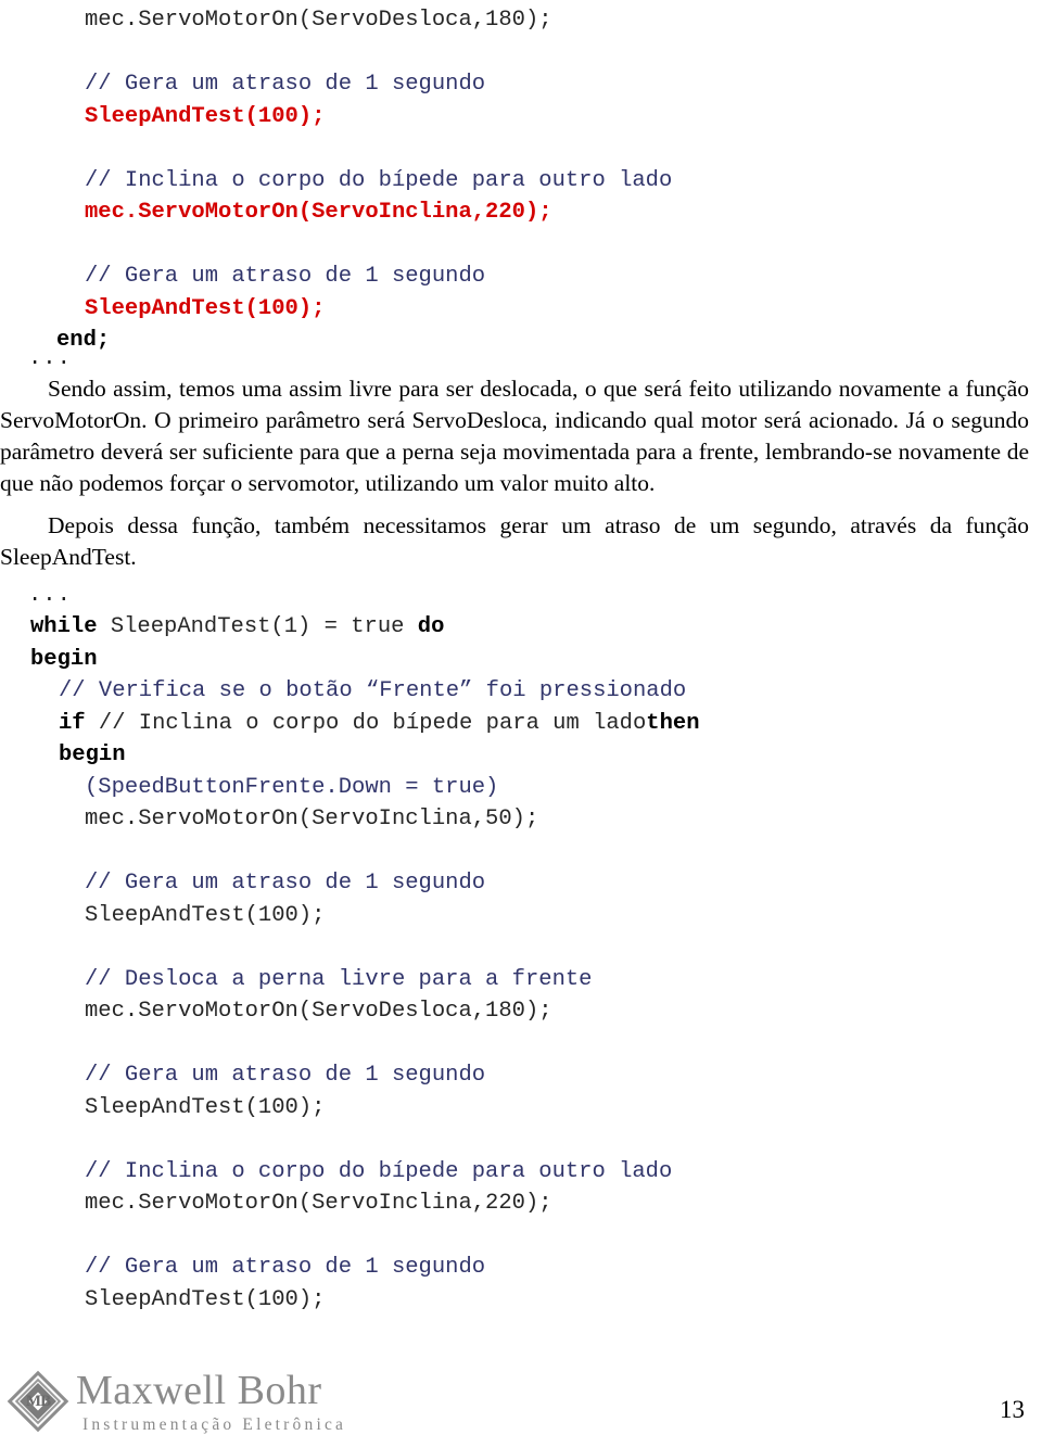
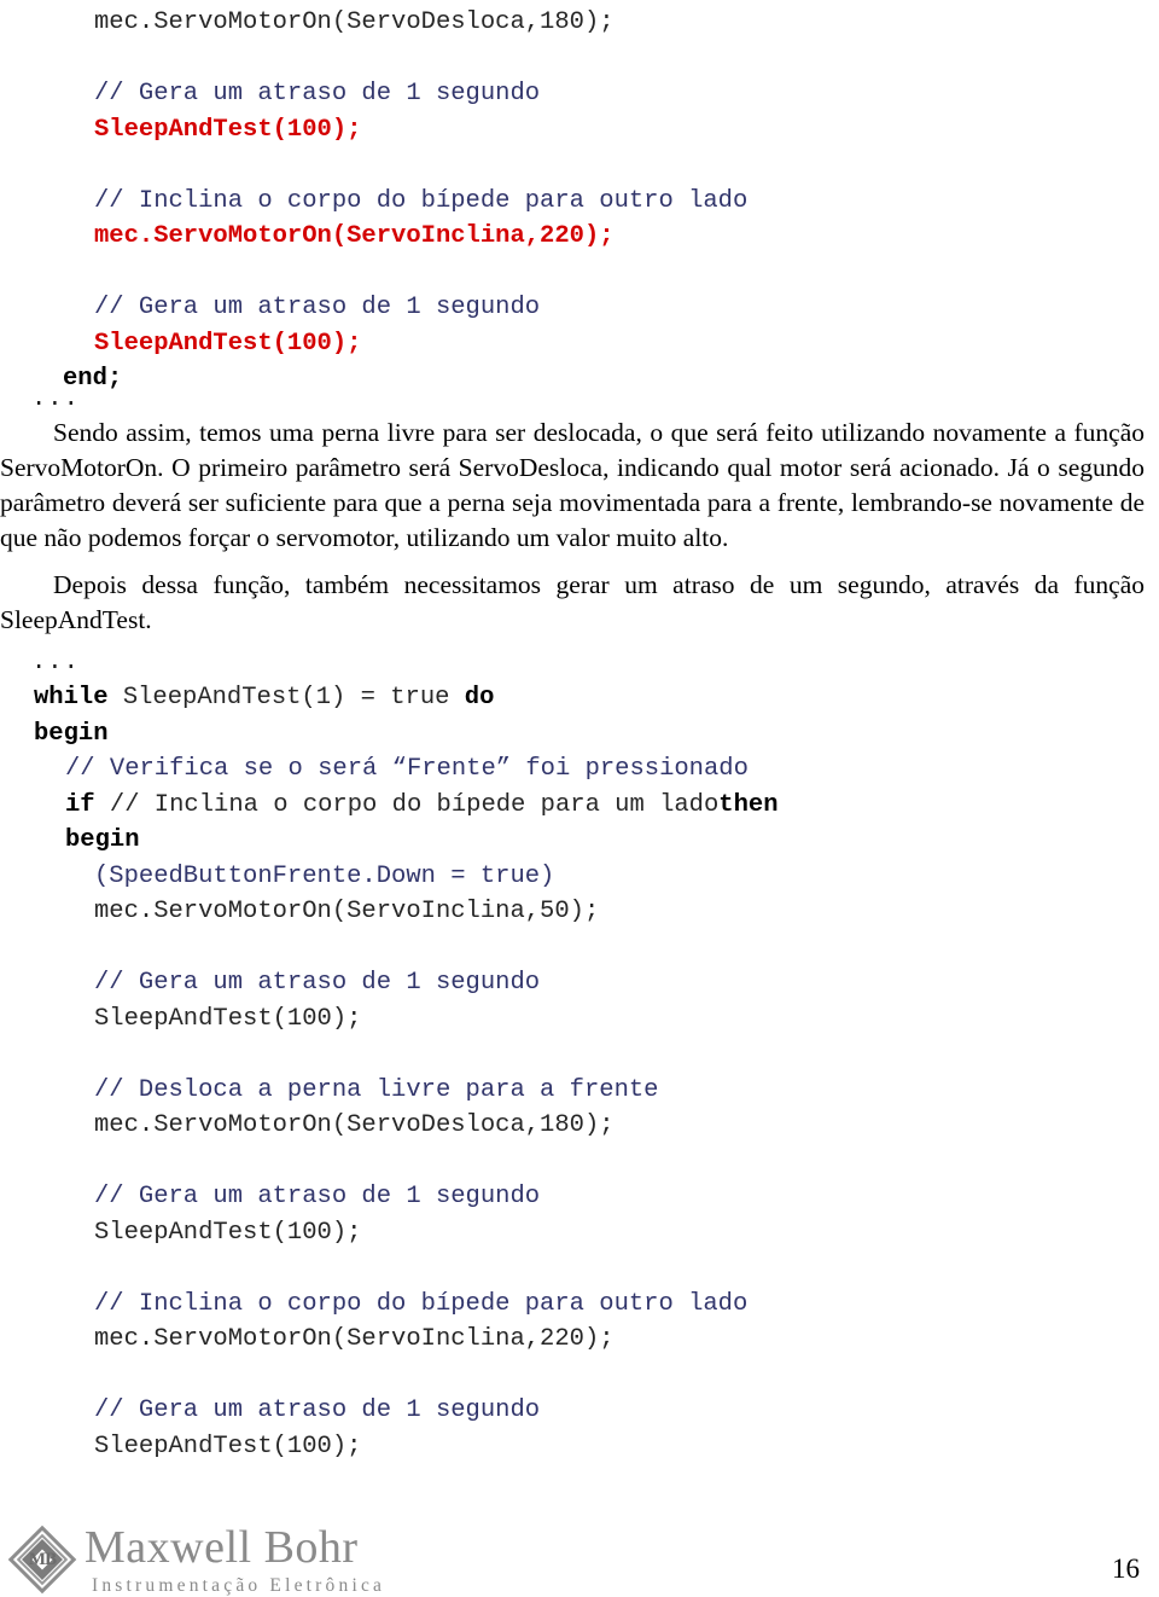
  mec.ServoMotorOn(ServoDesloca,180);
  // Gera um atraso de 1 segundo
  SleepAndTest(100);
  // Inclina o corpo do bípede para outro lado
  mec.ServoMotorOn(ServoInclina,220);
  // Gera um atraso de 1 segundo
  SleepAndTest(100);
  end;
  ...
- Sendo assim, temos uma assim livre para ser deslocada, o que será feito utilizando novamente a função ServoMotorOn. O primeiro parâmetro será ServoDesloca, indicando qual motor será acionado. Já o segundo parâmetro deverá ser suficiente para que a perna seja movimentada para a frente, lembrando-se novamente de que não podemos forçar o servomotor, utilizando um valor muito alto.
+ Sendo assim, temos uma perna livre para ser deslocada, o que será feito utilizando novamente a função ServoMotorOn. O primeiro parâmetro será ServoDesloca, indicando qual motor será acionado. Já o segundo parâmetro deverá ser suficiente para que a perna seja movimentada para a frente, lembrando-se novamente de que não podemos forçar o servomotor, utilizando um valor muito alto.
  Depois dessa função, também necessitamos gerar um atraso de um segundo, através da função SleepAndTest.
  ...
  while SleepAndTest(1) = true do
  begin
- // Verifica se o botão “Frente” foi pressionado
+ // Verifica se o será “Frente” foi pressionado
  if // Inclina o corpo do bípede para um ladothen
  begin
  (SpeedButtonFrente.Down = true)
  mec.ServoMotorOn(ServoInclina,50);
  // Gera um atraso de 1 segundo
  SleepAndTest(100);
  // Desloca a perna livre para a frente
  mec.ServoMotorOn(ServoDesloca,180);
  // Gera um atraso de 1 segundo
  SleepAndTest(100);
  // Inclina o corpo do bípede para outro lado
  mec.ServoMotorOn(ServoInclina,220);
  // Gera um atraso de 1 segundo
  SleepAndTest(100);
  MB
  Maxwell Bohr
  Instrumentação Eletrônica
- 13
+ 16
